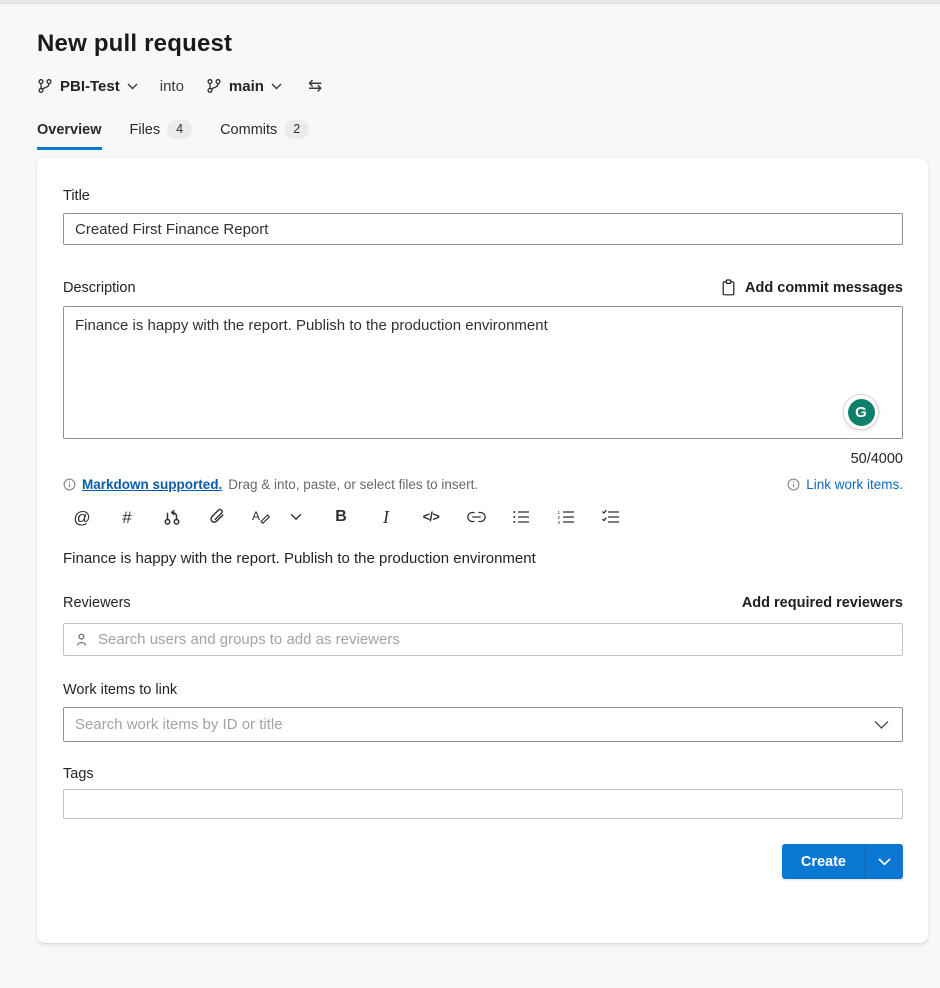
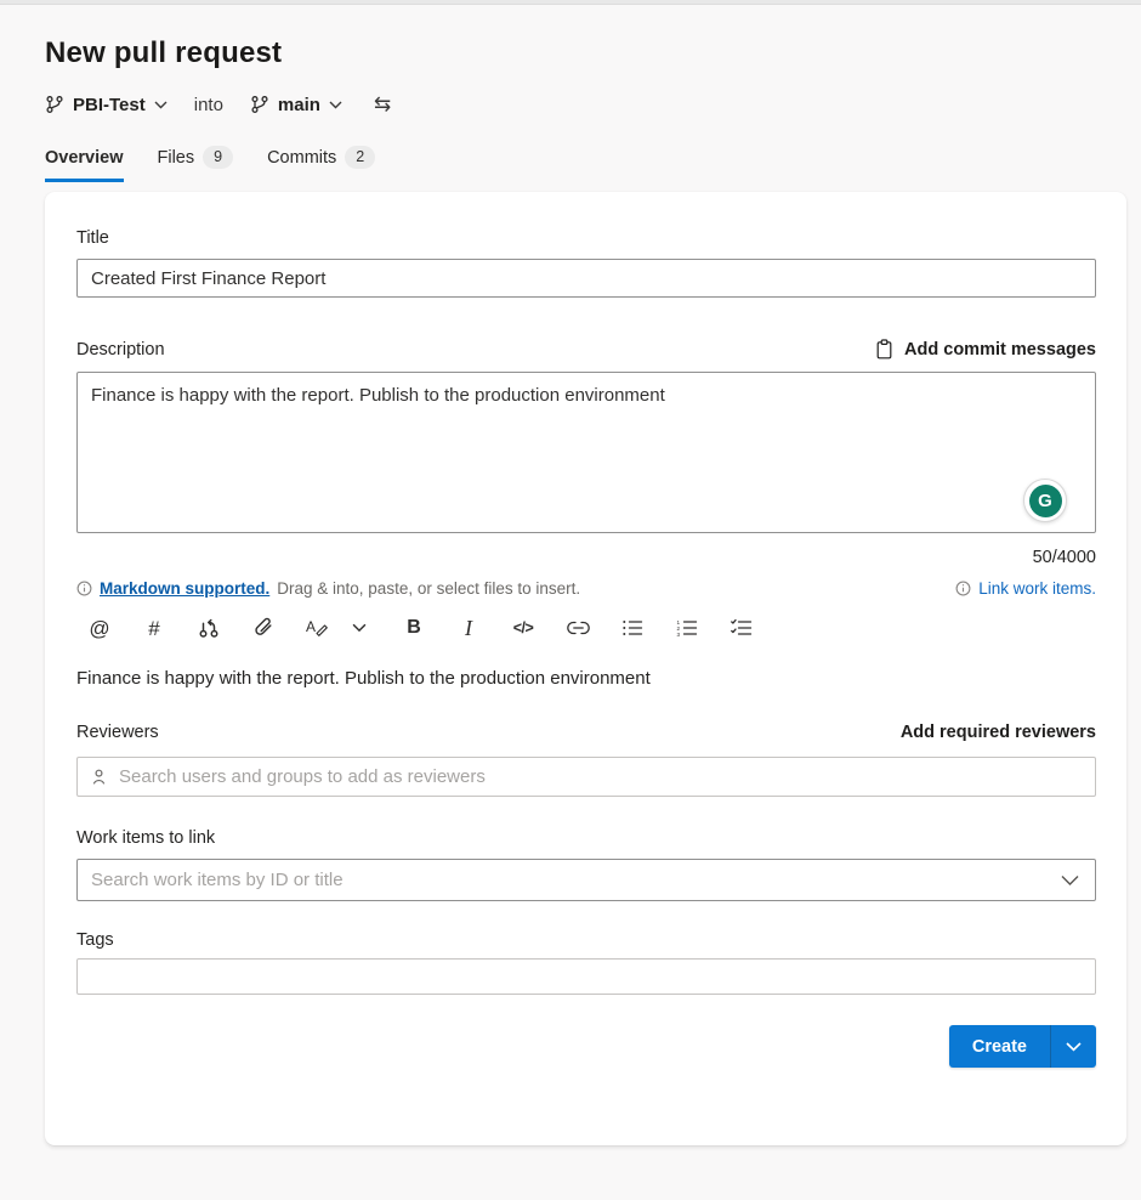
  New pull request
  PBI-Test
  into
  main
  ⇆
  Overview
  Files
- 4
+ 9
  Commits
  2
  Title
  Created First Finance Report
  Description
  Add commit messages
  Finance is happy with the report. Publish to the production environment
  G
  50/4000
  Markdown supported.
  Drag & into, paste, or select files to insert.
  Link work items.
  @
  #
  A
  B
  I
  </>
  Finance is happy with the report. Publish to the production environment
  Reviewers
  Add required reviewers
  Search users and groups to add as reviewers
  Work items to link
  Search work items by ID or title
  Tags
  Create
